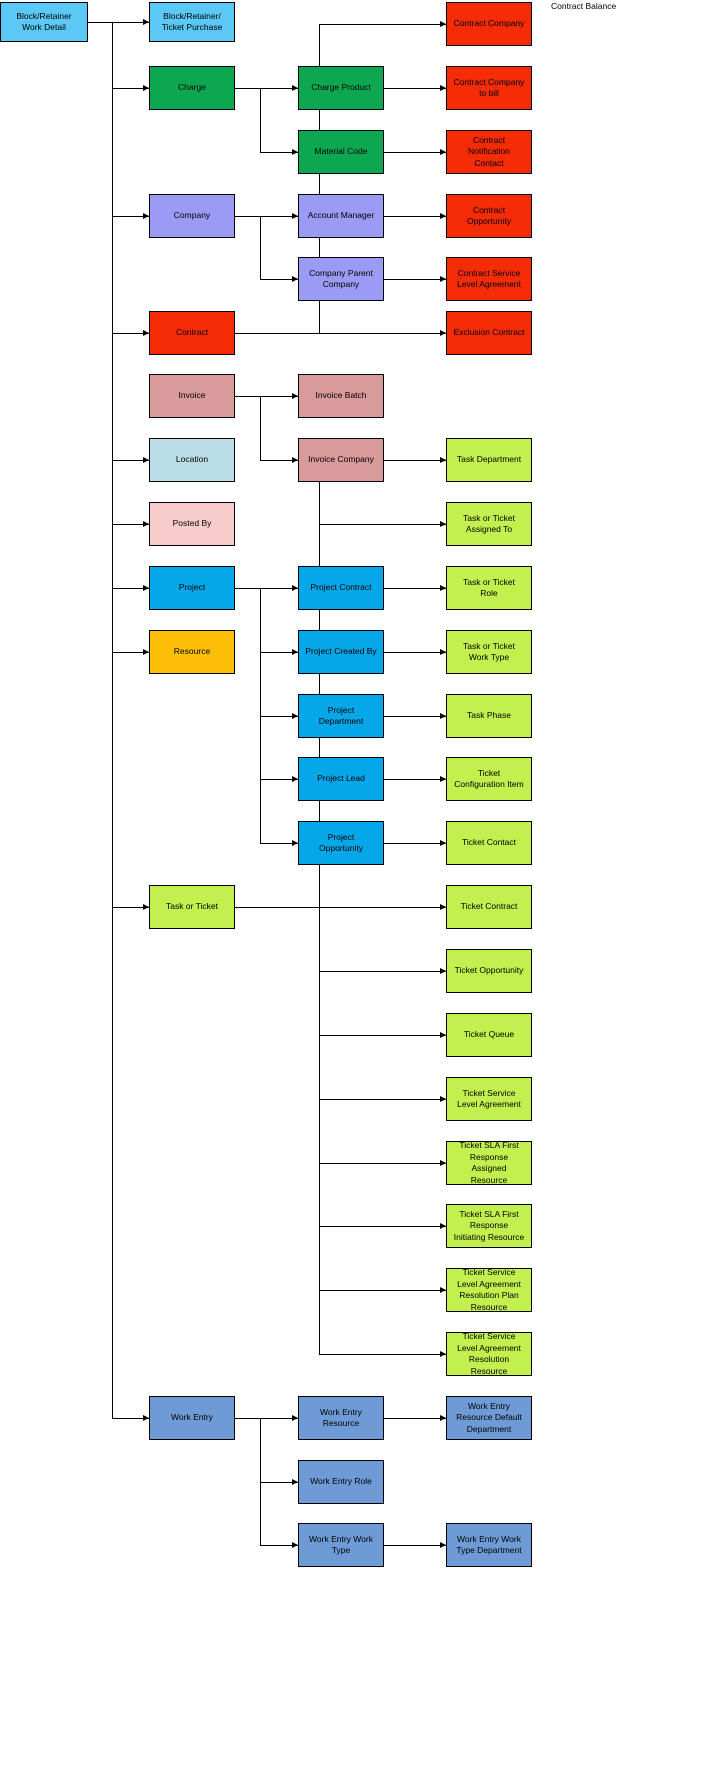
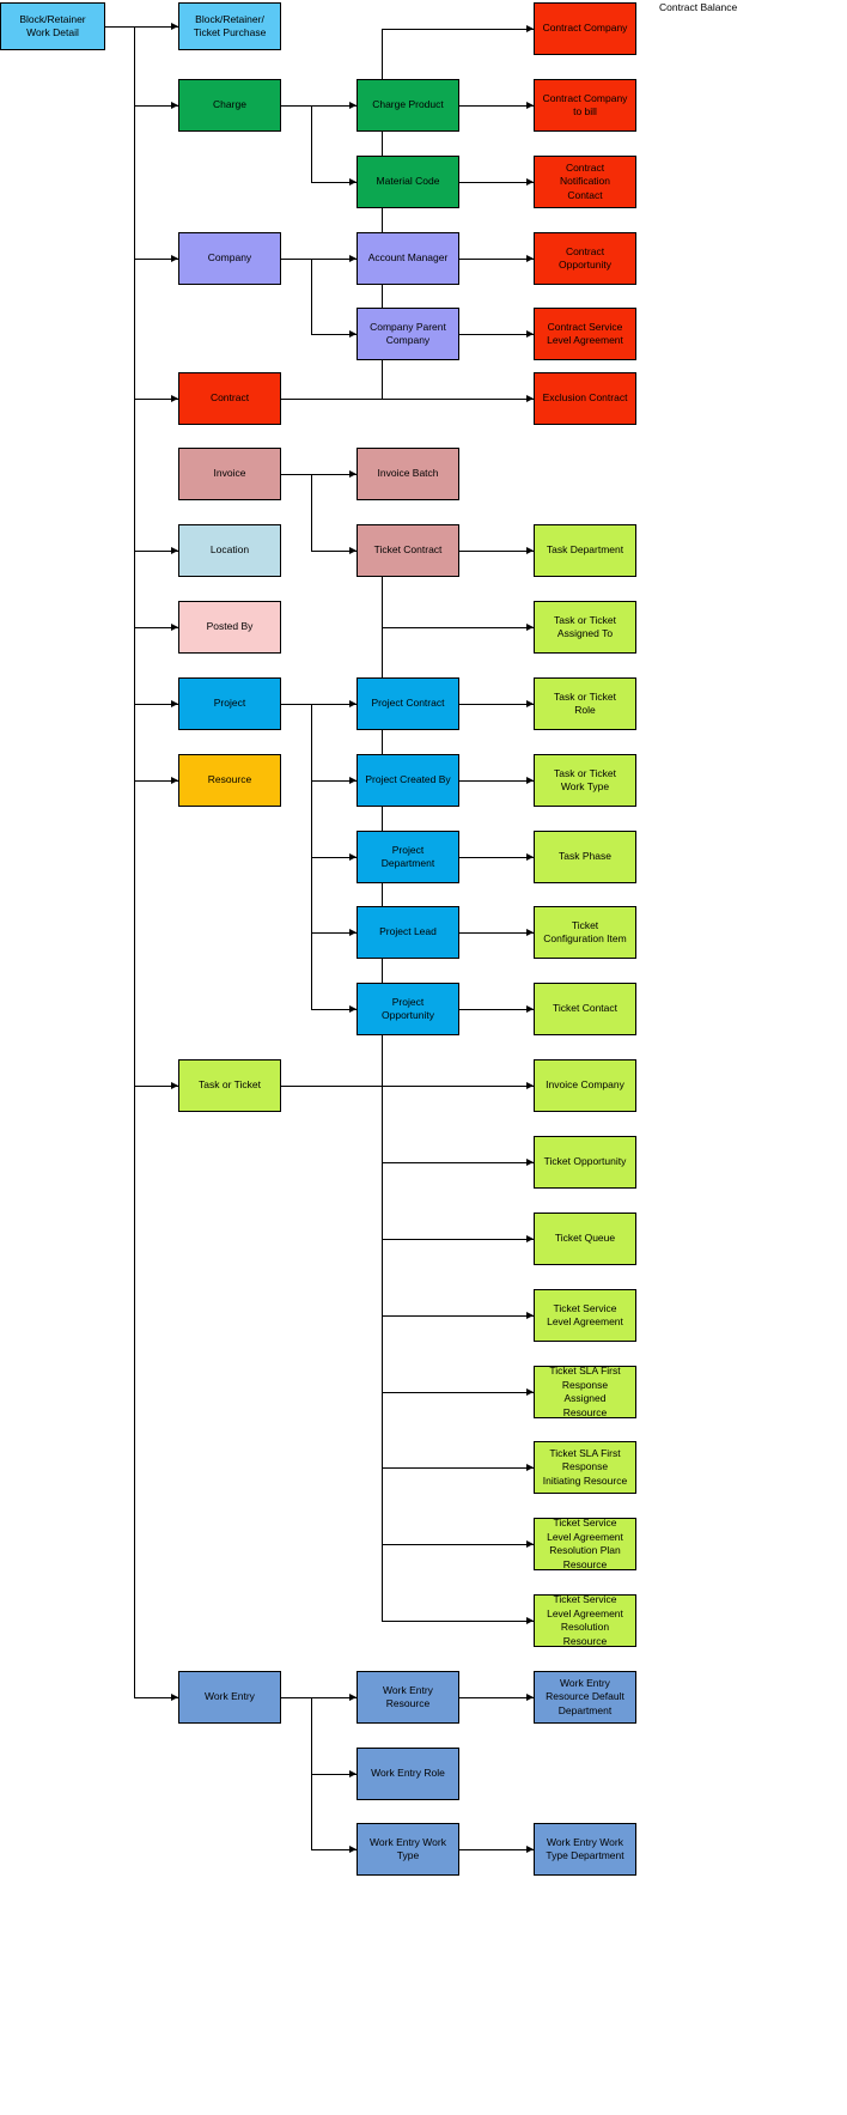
  Block/Retainer
  Work Detail
  Block/Retainer/
  Ticket Purchase
  Charge
  Charge Product
  Material Code
  Company
  Account Manager
  Company Parent
  Company
  Contract
  Invoice
  Invoice Batch
  Location
- Invoice Company
+ Ticket Contract
  Posted By
  Project
  Project Contract
  Resource
  Project Created By
  Project
  Department
  Project Lead
  Project
  Opportunity
  Task or Ticket
  Work Entry
  Work Entry
  Resource
  Work Entry Role
  Work Entry Work
  Type
  Contract Company
  Contract Company
  to bill
  Contract
  Notification
  Contact
  Contract
  Opportunity
  Contract Service
  Level Agreement
  Exclusion Contract
  Task Department
  Task or Ticket
  Assigned To
  Task or Ticket
  Role
  Task or Ticket
  Work Type
  Task Phase
  Ticket
  Configuration Item
  Ticket Contact
- Ticket Contract
+ Invoice Company
  Ticket Opportunity
  Ticket Queue
  Ticket Service
  Level Agreement
  Ticket SLA First
  Response
  Assigned
  Resource
  Ticket SLA First
  Response
  Initiating Resource
  Ticket Service
  Level Agreement
  Resolution Plan
  Resource
  Ticket Service
  Level Agreement
  Resolution
  Resource
  Work Entry
  Resource Default
  Department
  Work Entry Work
  Type Department
  Contract Balance
